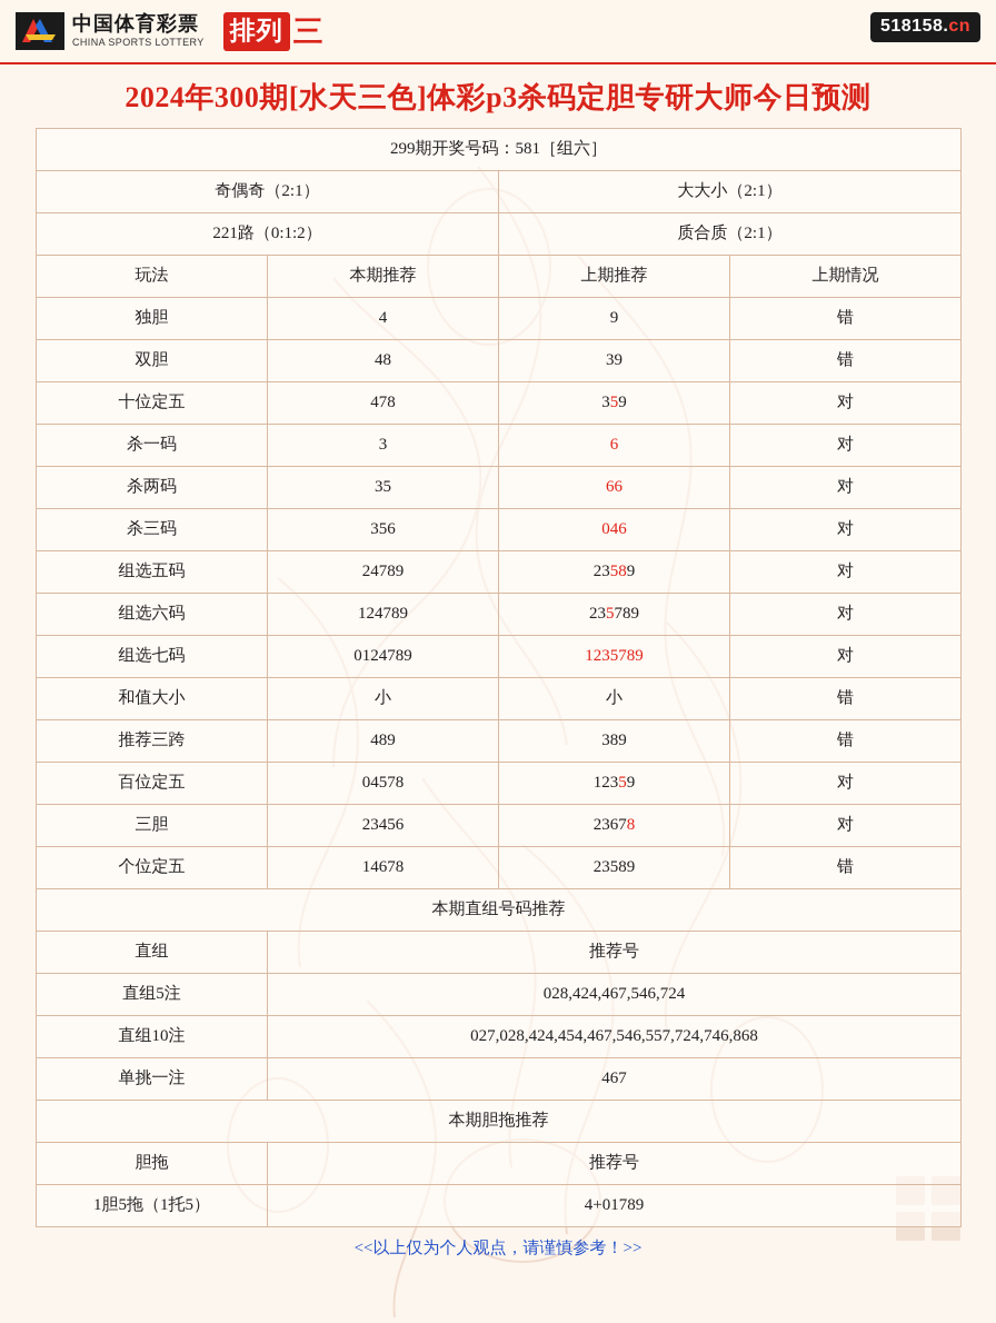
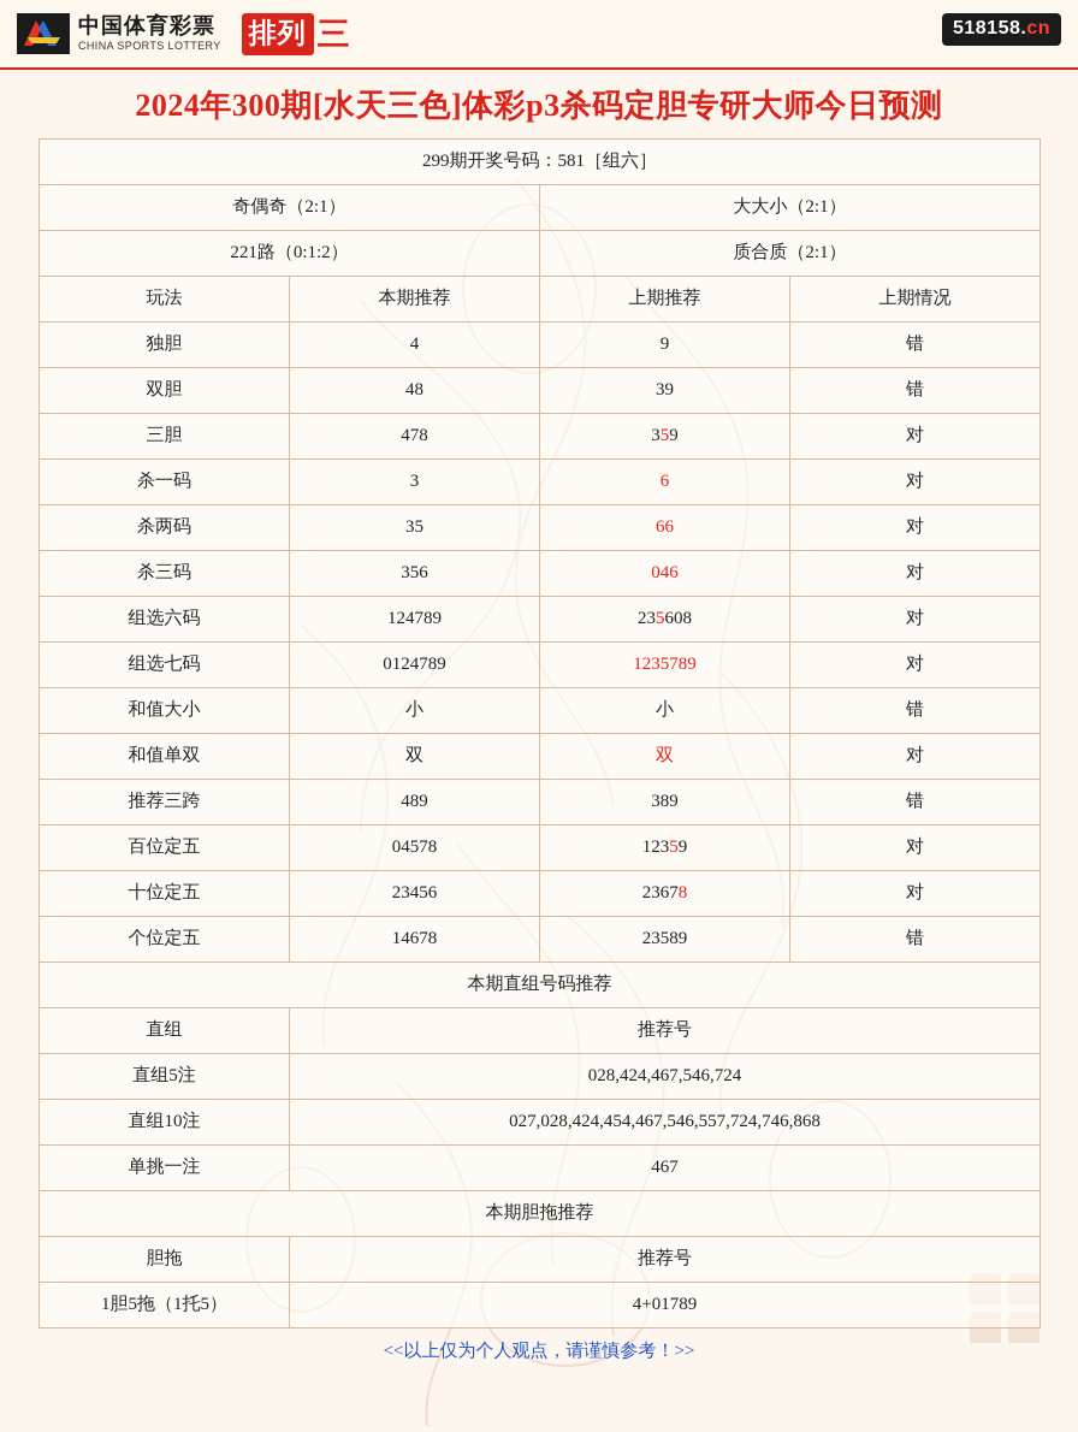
  中国体育彩票
  CHINA SPORTS LOTTERY
  排列
  三
  518158.cn
  2024年300期[水天三色]体彩p3杀码定胆专研大师今日预测
  299期开奖号码：581［组六］
  奇偶奇（2:1）	大大小（2:1）
  221路（0:1:2）	质合质（2:1）
  玩法	本期推荐	上期推荐	上期情况
  独胆	4	9	错
  双胆	48	39	错
- 十位定五	478	359	对
+ 三胆	478	359	对
  杀一码	3	6	对
  杀两码	35	66	对
  杀三码	356	046	对
- 组选五码	24789	23589	对
- 组选六码	124789	235789	对
+ 组选六码	124789	235608	对
  组选七码	0124789	1235789	对
  和值大小	小	小	错
+ 和值单双	双	双	对
  推荐三跨	489	389	错
  百位定五	04578	12359	对
- 三胆	23456	23678	对
+ 十位定五	23456	23678	对
  个位定五	14678	23589	错
  本期直组号码推荐
  直组	推荐号
  直组5注	028,424,467,546,724
  直组10注	027,028,424,454,467,546,557,724,746,868
  单挑一注	467
  本期胆拖推荐
  胆拖	推荐号
  1胆5拖（1托5）	4+01789
  <<以上仅为个人观点，请谨慎参考！>>
